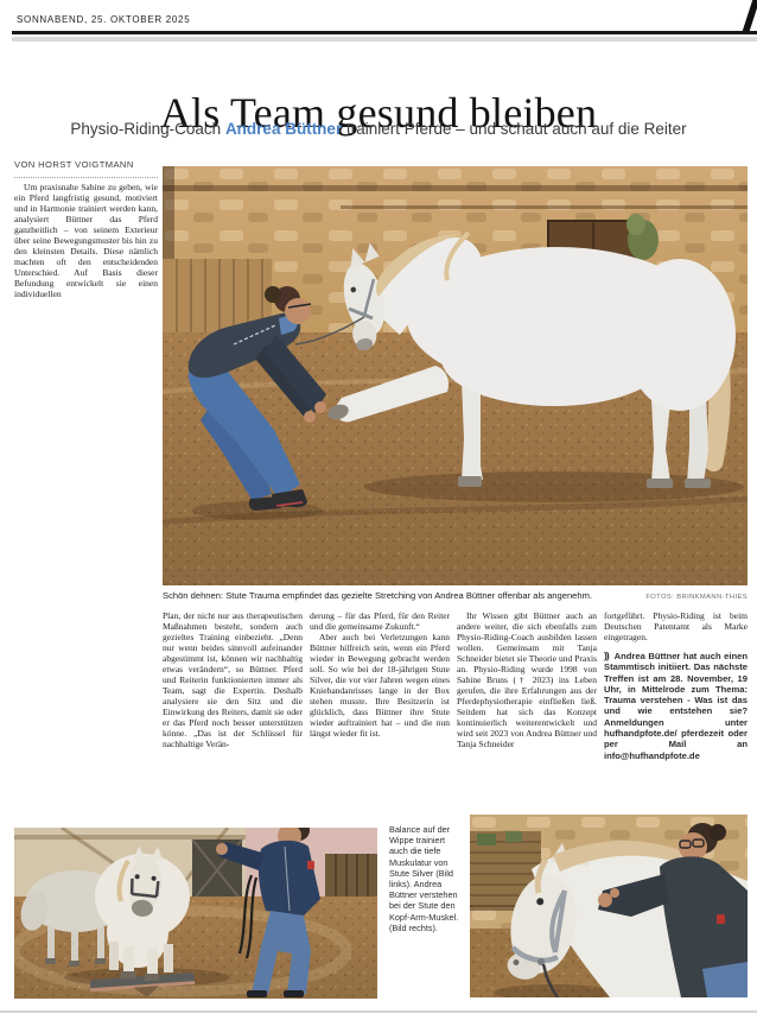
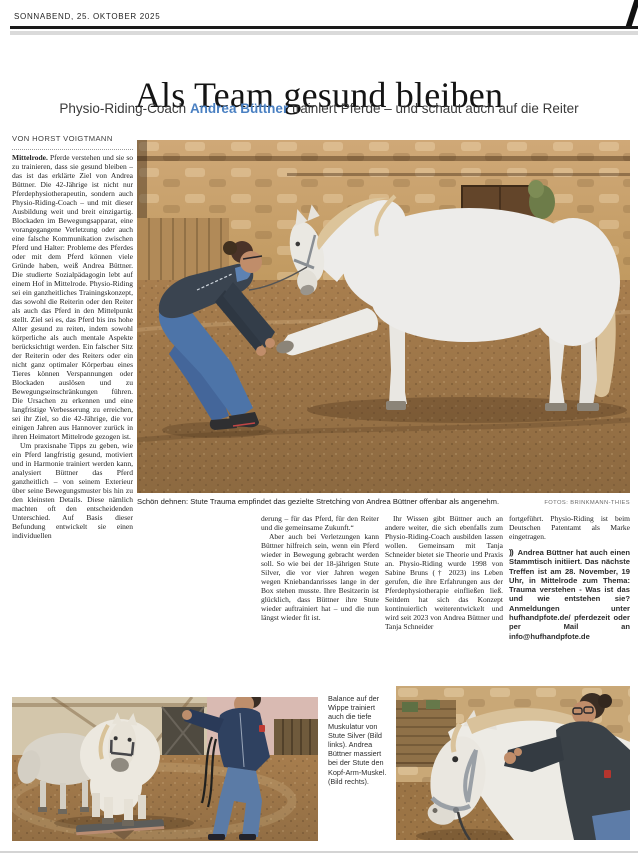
  SONNABEND, 25. OKTOBER 2025
  Als Team gesund bleiben
  Physio-Riding-Coach Andrea Büttner trainiert Pferde – und schaut auch auf die Reiter
  VON HORST VOIGTMANN
+ Mittelrode. Pferde verstehen und sie so zu trainieren, dass sie gesund bleiben – das ist das erklärte Ziel von Andrea Büttner. Die 42-Jährige ist nicht nur Pferdephysiotherapeutin, sondern auch Physio-Riding-Coach – und mit dieser Ausbildung weit und breit einzigartig. Blockaden im Bewegungsapparat, eine vorangegangene Verletzung oder auch eine falsche Kommunikation zwischen Pferd und Halter: Probleme des Pferdes oder mit dem Pferd können viele Gründe haben, weiß Andrea Büttner. Die studierte Sozialpädagogin lebt auf einem Hof in Mittelrode. Physio-Riding sei ein ganzheitliches Trainingskonzept, das sowohl die Reiterin oder den Reiter als auch das Pferd in den Mittelpunkt stellt. Ziel sei es, das Pferd bis ins hohe Alter gesund zu reiten, indem sowohl körperliche als auch mentale Aspekte berücksichtigt werden. Ein falscher Sitz der Reiterin oder des Reiters oder ein nicht ganz optimaler Körperbau eines Tieres können Verspannungen oder Blockaden auslösen und zu Bewegungseinschränkungen führen. Die Ursachen zu erkennen und eine langfristige Verbesserung zu erreichen, sei ihr Ziel, so die 42-Jährige, die vor einigen Jahren aus Hannover zurück in ihren Heimatort Mittelrode gezogen ist.
- Um praxisnahe Sabine zu geben, wie ein Pferd langfristig gesund, motiviert und in Harmonie trainiert werden kann, analysiert Büttner das Pferd ganzheitlich – von seinem Exterieur über seine Bewegungsmuster bis hin zu den kleinsten Details. Diese nämlich machten oft den entscheidenden Unterschied. Auf Basis dieser Befundung entwickelt sie einen individuellen
+ Um praxisnahe Tipps zu geben, wie ein Pferd langfristig gesund, motiviert und in Harmonie trainiert werden kann, analysiert Büttner das Pferd ganzheitlich – von seinem Exterieur über seine Bewegungsmuster bis hin zu den kleinsten Details. Diese nämlich machten oft den entscheidenden Unterschied. Auf Basis dieser Befundung entwickelt sie einen individuellen
  Schön dehnen: Stute Trauma empfindet das gezielte Stretching von Andrea Büttner offenbar als angenehm.
- Plan, der nicht nur aus therapeutischen Maßnahmen besteht, sondern auch gezieltes Training einbezieht. „Denn nur wenn beides sinnvoll aufeinander abgestimmt ist, können wir nachhaltig etwas verändern“, so Büttner. Pferd und Reiterin funktionierten immer als Team, sagt die Expertin. Deshalb analysiere sie den Sitz und die Einwirkung des Reiters, damit sie oder er das Pferd noch besser unterstützen könne. „Das ist der Schlüssel für nachhaltige Verän-
  derung – für das Pferd, für den Reiter und die gemeinsame Zukunft.“
- Aber auch bei Verletzungen kann Büttner hilfreich sein, wenn ein Pferd wieder in Bewegung gebracht werden soll. So wie bei der 18-jährigen Stute Silver, die vor vier Jahren wegen eines Kniebandanrisses lange in der Box stehen musste. Ihre Besitzerin ist glücklich, dass Büttner ihre Stute wieder auftrainiert hat – und die nun längst wieder fit ist.
+ Aber auch bei Verletzungen kann Büttner hilfreich sein, wenn ein Pferd wieder in Bewegung gebracht werden soll. So wie bei der 18-jährigen Stute Silver, die vor vier Jahren wegen wegen Kniebandanrisses lange in der Box stehen musste. Ihre Besitzerin ist glücklich, dass Büttner ihre Stute wieder auftrainiert hat – und die nun längst wieder fit ist.
  Ihr Wissen gibt Büttner auch an andere weiter, die sich ebenfalls zum Physio-Riding-Coach ausbilden lassen wollen. Gemeinsam mit Tanja Schneider bietet sie Theorie und Praxis an. Physio-Riding wurde 1998 von Sabine Bruns († 2023) ins Leben gerufen, die ihre Erfahrungen aus der Pferdephysiotherapie einfließen ließ. Seitdem hat sich das Konzept kontinuierlich weiterentwickelt und wird seit 2023 von Andrea Büttner und Tanja Schneider
  fortgeführt. Physio-Riding ist beim Deutschen Patentamt als Marke eingetragen.
  )) Andrea Büttner hat auch einen Stammtisch initiiert. Das nächste Treffen ist am 28. November, 19 Uhr, in Mittelrode zum Thema: Trauma verstehen - Was ist das und wie entstehen sie? Anmeldungen unter hufhandpfote.de/ pferdezeit oder per Mail an info@hufhandpfote.de
- Balance auf der Wippe trainiert auch die tiefe Muskulatur von Stute Silver (Bild links). Andrea Büttner verstehen bei der Stute den Kopf-Arm-Muskel. (Bild rechts).
+ Balance auf der Wippe trainiert auch die tiefe Muskulatur von Stute Silver (Bild links). Andrea Büttner massiert bei der Stute den Kopf-Arm-Muskel. (Bild rechts).
